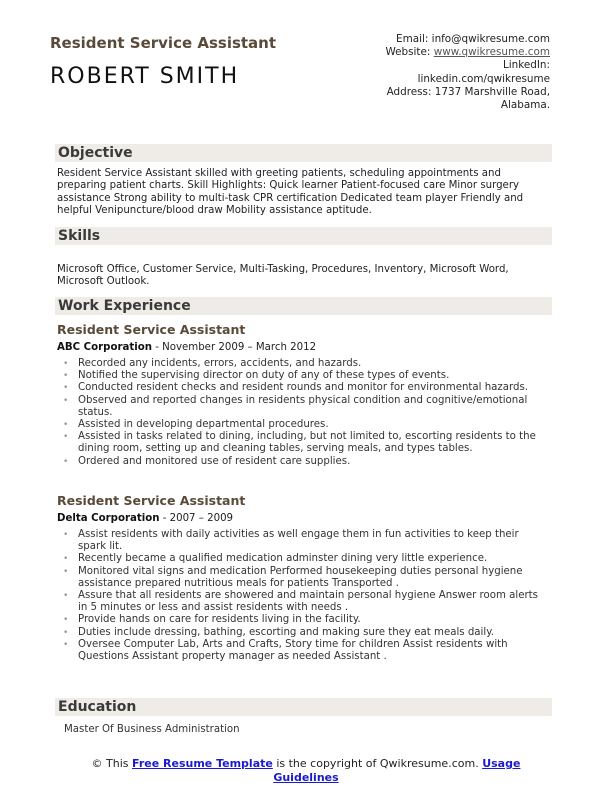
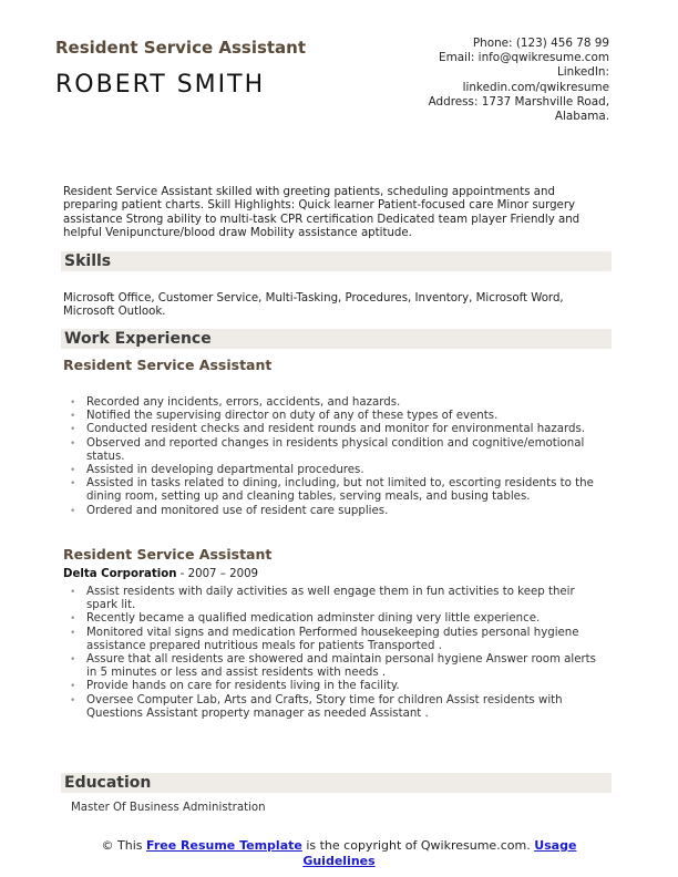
  Resident Service Assistant
  ROBERT SMITH
+ Phone: (123) 456 78 99
  Email: info@qwikresume.com
- Website: www.qwikresume.com
  LinkedIn:
  linkedin.com/qwikresume
  Address: 1737 Marshville Road,
  Alabama.
- Objective
  Resident Service Assistant skilled with greeting patients, scheduling appointments and preparing patient charts. Skill Highlights: Quick learner Patient-focused care Minor surgery assistance Strong ability to multi-task CPR certification Dedicated team player Friendly and helpful Venipuncture/blood draw Mobility assistance aptitude.
  Skills
  Microsoft Office, Customer Service, Multi-Tasking, Procedures, Inventory, Microsoft Word, Microsoft Outlook.
  Work Experience
  Resident Service Assistant
- ABC Corporation - November 2009 – March 2012
  Recorded any incidents, errors, accidents, and hazards.
  Notified the supervising director on duty of any of these types of events.
  Conducted resident checks and resident rounds and monitor for environmental hazards.
  Observed and reported changes in residents physical condition and cognitive/emotional status.
  Assisted in developing departmental procedures.
- Assisted in tasks related to dining, including, but not limited to, escorting residents to the dining room, setting up and cleaning tables, serving meals, and types tables.
+ Assisted in tasks related to dining, including, but not limited to, escorting residents to the dining room, setting up and cleaning tables, serving meals, and busing tables.
  Ordered and monitored use of resident care supplies.
  Resident Service Assistant
  Delta Corporation - 2007 – 2009
  Assist residents with daily activities as well engage them in fun activities to keep their spark lit.
  Recently became a qualified medication adminster dining very little experience.
  Monitored vital signs and medication Performed housekeeping duties personal hygiene assistance prepared nutritious meals for patients Transported .
  Assure that all residents are showered and maintain personal hygiene Answer room alerts in 5 minutes or less and assist residents with needs .
  Provide hands on care for residents living in the facility.
- Duties include dressing, bathing, escorting and making sure they eat meals daily.
  Oversee Computer Lab, Arts and Crafts, Story time for children Assist residents with Questions Assistant property manager as needed Assistant .
  Education
  Master Of Business Administration
  © This Free Resume Template is the copyright of Qwikresume.com. Usage Guidelines
